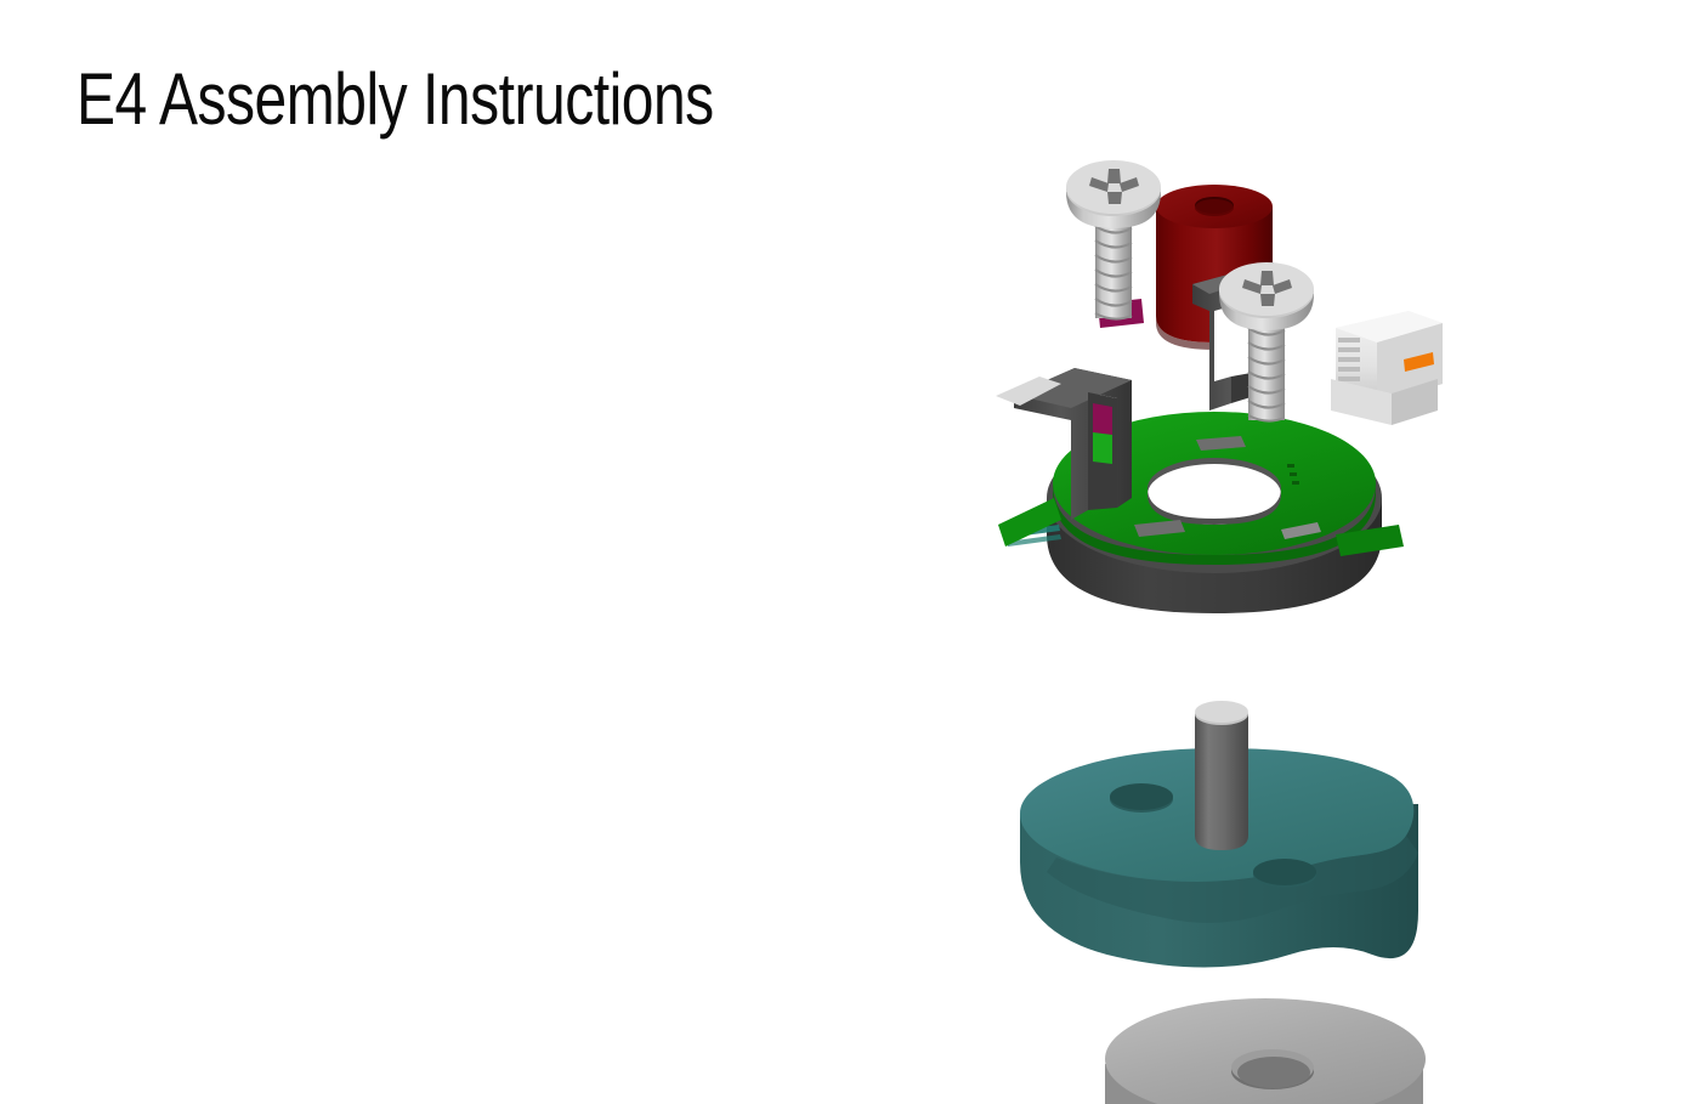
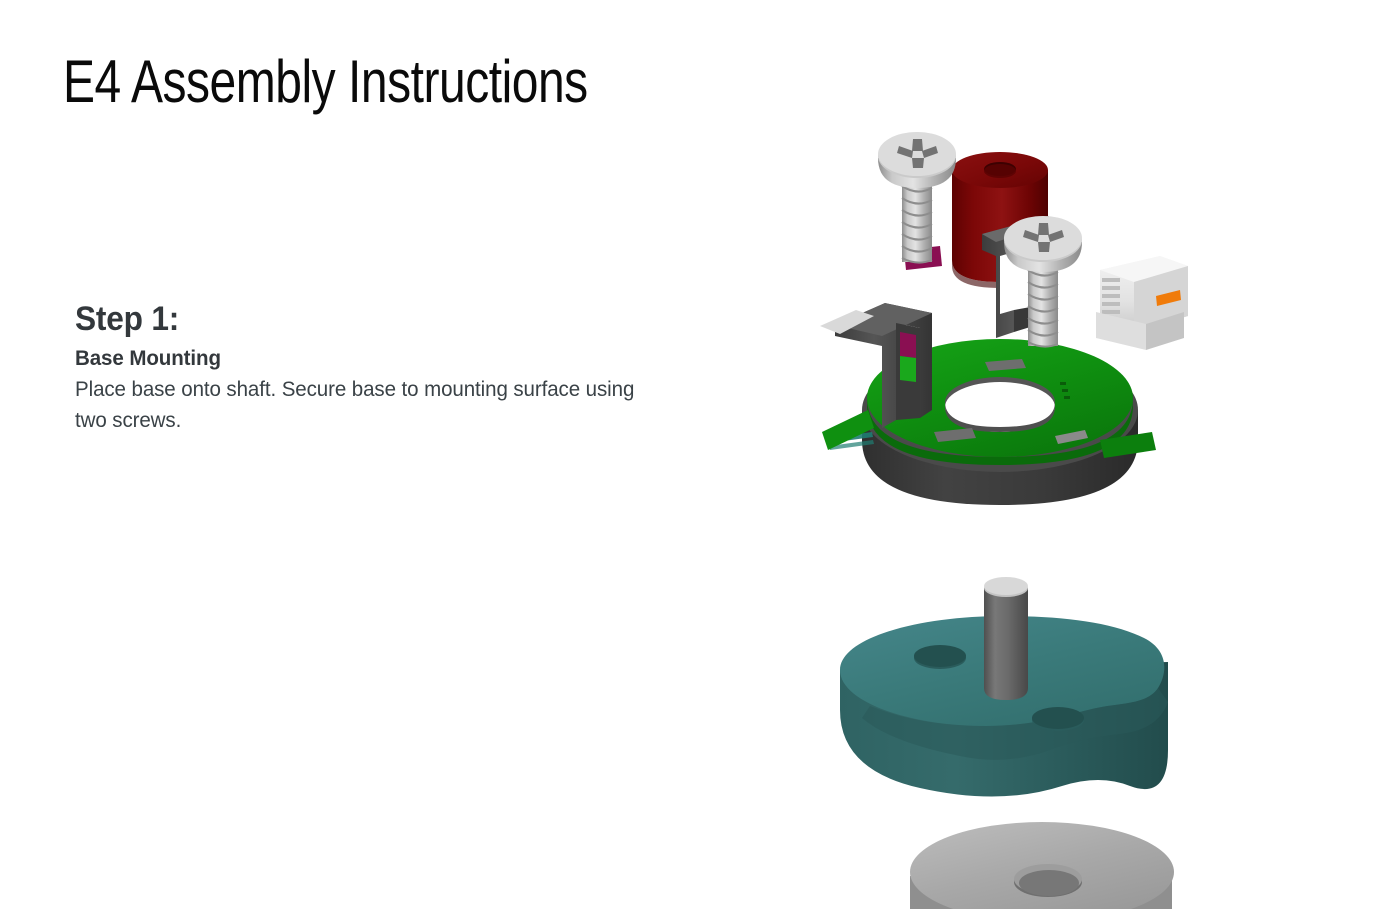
  E4 Assembly Instructions
+ Step 1:
+ Base Mounting
+ Place base onto shaft. Secure base to mounting surface using two screws.
